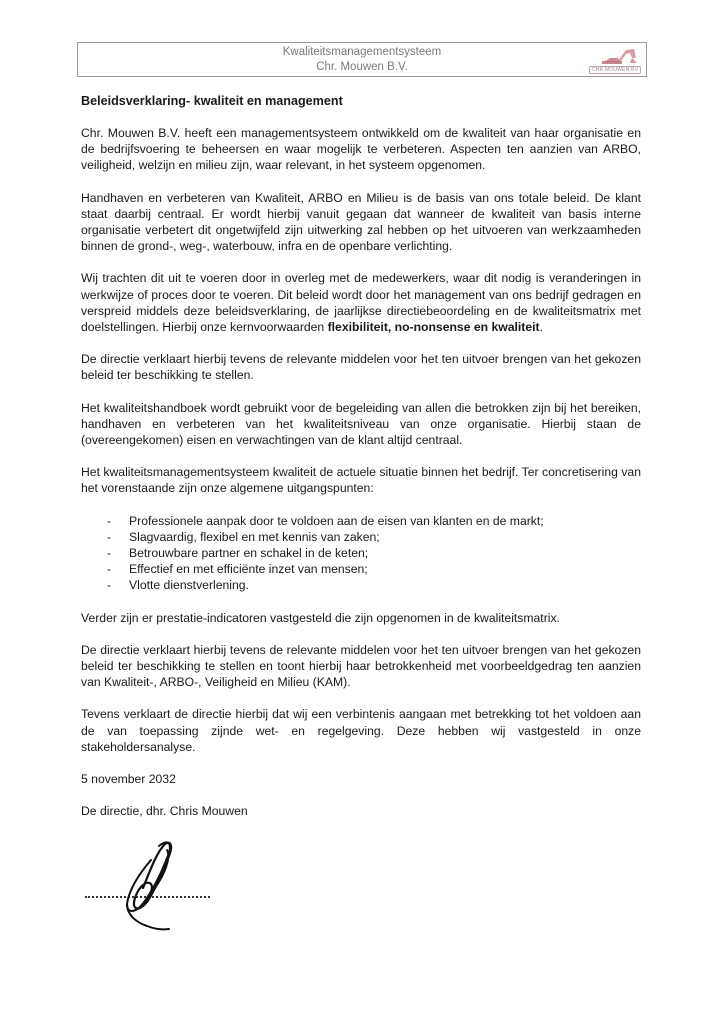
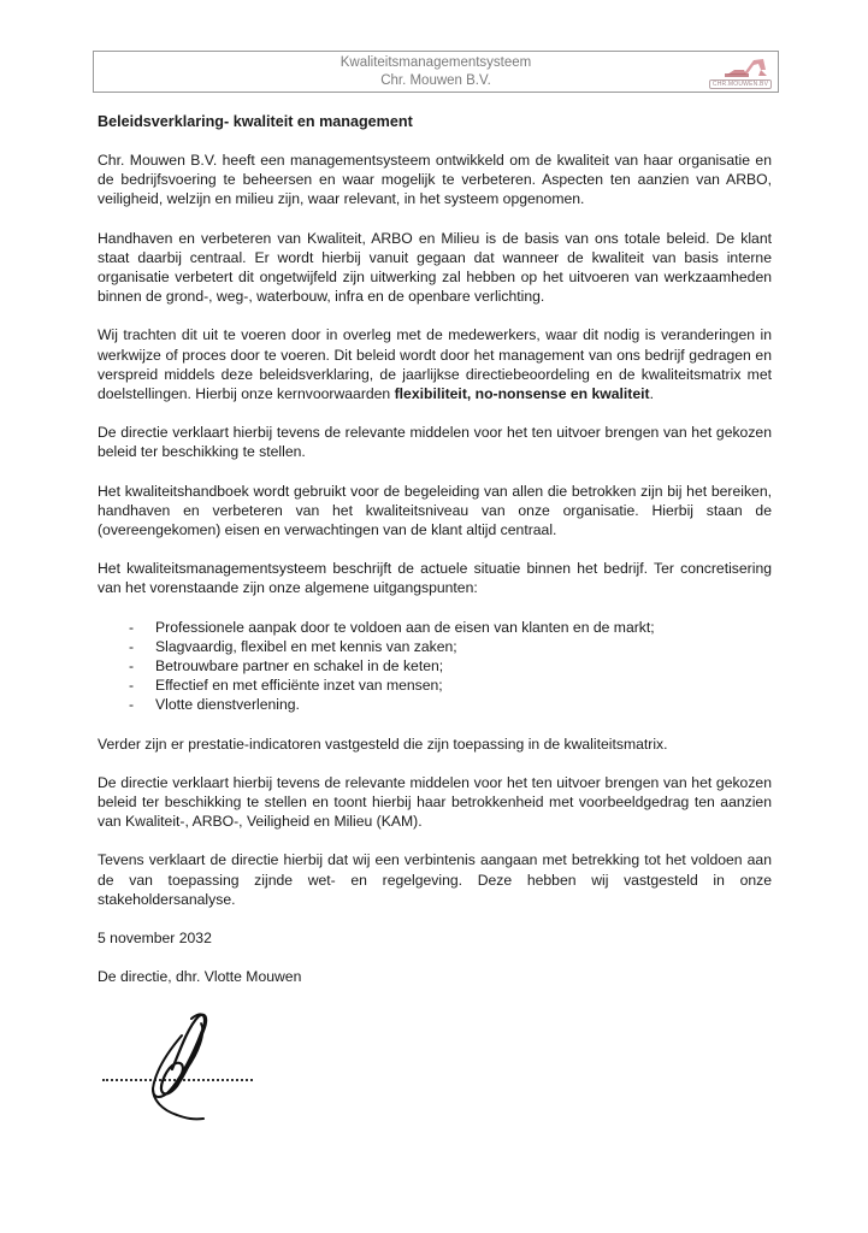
  Kwaliteitsmanagementsysteem
  Chr. Mouwen B.V.
  Beleidsverklaring- kwaliteit en management
  Chr. Mouwen B.V. heeft een managementsysteem ontwikkeld om de kwaliteit van haar organisatie en de bedrijfsvoering te beheersen en waar mogelijk te verbeteren. Aspecten ten aanzien van ARBO, veiligheid, welzijn en milieu zijn, waar relevant, in het systeem opgenomen.
  Handhaven en verbeteren van Kwaliteit, ARBO en Milieu is de basis van ons totale beleid. De klant staat daarbij centraal. Er wordt hierbij vanuit gegaan dat wanneer de kwaliteit van basis interne organisatie verbetert dit ongetwijfeld zijn uitwerking zal hebben op het uitvoeren van werkzaamheden binnen de grond-, weg-, waterbouw, infra en de openbare verlichting.
  Wij trachten dit uit te voeren door in overleg met de medewerkers, waar dit nodig is veranderingen in werkwijze of proces door te voeren. Dit beleid wordt door het management van ons bedrijf gedragen en verspreid middels deze beleidsverklaring, de jaarlijkse directiebeoordeling en de kwaliteitsmatrix met doelstellingen. Hierbij onze kernvoorwaarden flexibiliteit, no-nonsense en kwaliteit.
  De directie verklaart hierbij tevens de relevante middelen voor het ten uitvoer brengen van het gekozen beleid ter beschikking te stellen.
  Het kwaliteitshandboek wordt gebruikt voor de begeleiding van allen die betrokken zijn bij het bereiken, handhaven en verbeteren van het kwaliteitsniveau van onze organisatie. Hierbij staan de (overeengekomen) eisen en verwachtingen van de klant altijd centraal.
- Het kwaliteitsmanagementsysteem kwaliteit de actuele situatie binnen het bedrijf. Ter concretisering van het vorenstaande zijn onze algemene uitgangspunten:
+ Het kwaliteitsmanagementsysteem beschrijft de actuele situatie binnen het bedrijf. Ter concretisering van het vorenstaande zijn onze algemene uitgangspunten:
  -
  Professionele aanpak door te voldoen aan de eisen van klanten en de markt;
  -
  Slagvaardig, flexibel en met kennis van zaken;
  -
  Betrouwbare partner en schakel in de keten;
  -
  Effectief en met efficiënte inzet van mensen;
  -
  Vlotte dienstverlening.
- Verder zijn er prestatie-indicatoren vastgesteld die zijn opgenomen in de kwaliteitsmatrix.
+ Verder zijn er prestatie-indicatoren vastgesteld die zijn toepassing in de kwaliteitsmatrix.
  De directie verklaart hierbij tevens de relevante middelen voor het ten uitvoer brengen van het gekozen beleid ter beschikking te stellen en toont hierbij haar betrokkenheid met voorbeeldgedrag ten aanzien van Kwaliteit-, ARBO-, Veiligheid en Milieu (KAM).
  Tevens verklaart de directie hierbij dat wij een verbintenis aangaan met betrekking tot het voldoen aan de van toepassing zijnde wet- en regelgeving. Deze hebben wij vastgesteld in onze stakeholdersanalyse.
  5 november 2032
- De directie, dhr. Chris Mouwen
+ De directie, dhr. Vlotte Mouwen
